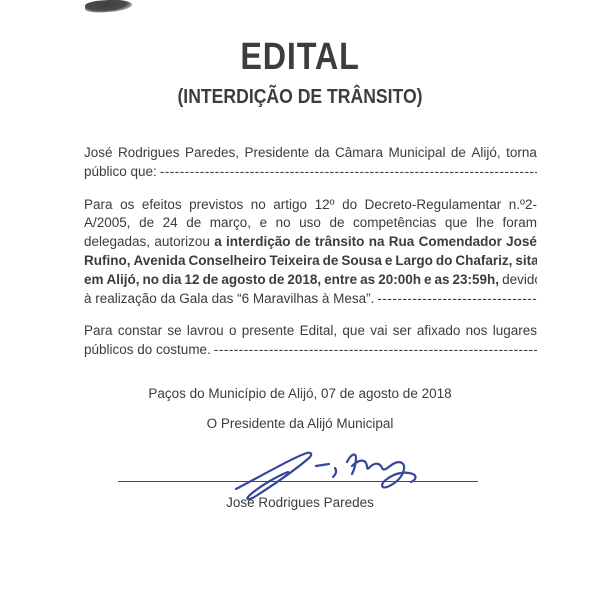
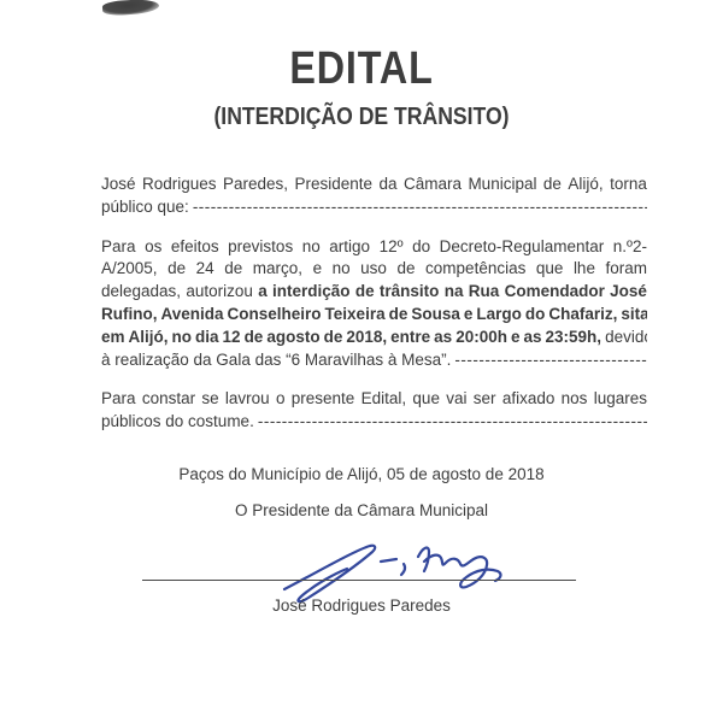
  EDITAL
  (INTERDIÇÃO DE TRÂNSITO)
  José
  Rodrigues
  Paredes,
  Presidente
  da
  Câmara
  Municipal
  de
  Alijó,
  torna
  público que:
  Para
  os
  efeitos
  previstos
  no
  artigo
  12º
  do
  Decreto-Regulamentar
  n.º2-
  A/2005,
  de
  24
  de
  março,
  e
  no
  uso
  de
  competências
  que
  lhe
  foram
  delegadas,
  autorizou
  a
  interdição
  de
  trânsito
  na
  Rua
  Comendador
  José
  Rufino,
  Avenida
  Conselheiro
  Teixeira
  de
  Sousa
  e
  Largo
  do
  Chafariz,
  sita
  em
  Alijó,
  no
  dia
  12
  de
  agosto
  de
  2018,
  entre
  as
  20:00h
  e
  as
  23:59h,
  devid
  à realização da Gala das “6 Maravilhas à Mesa”.
  Para
  constar
  se
  lavrou
  o
  presente
  Edital,
  que
  vai
  ser
  afixado
  nos
  lugares
  públicos do costume.
- Paços do Município de Alijó, 07 de agosto de 2018
+ Paços do Município de Alijó, 05 de agosto de 2018
- O Presidente da Alijó Municipal
+ O Presidente da Câmara Municipal
  José Rodrigues Paredes
